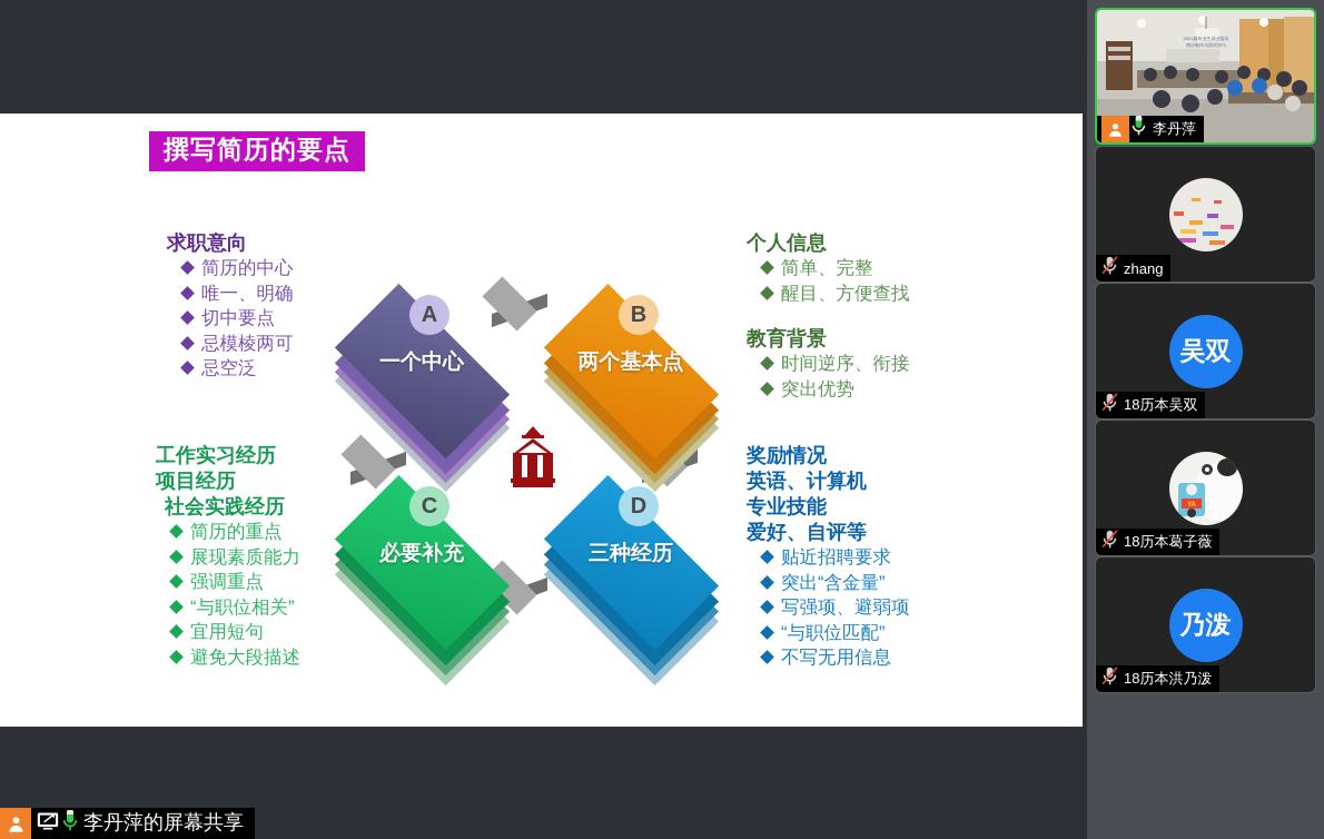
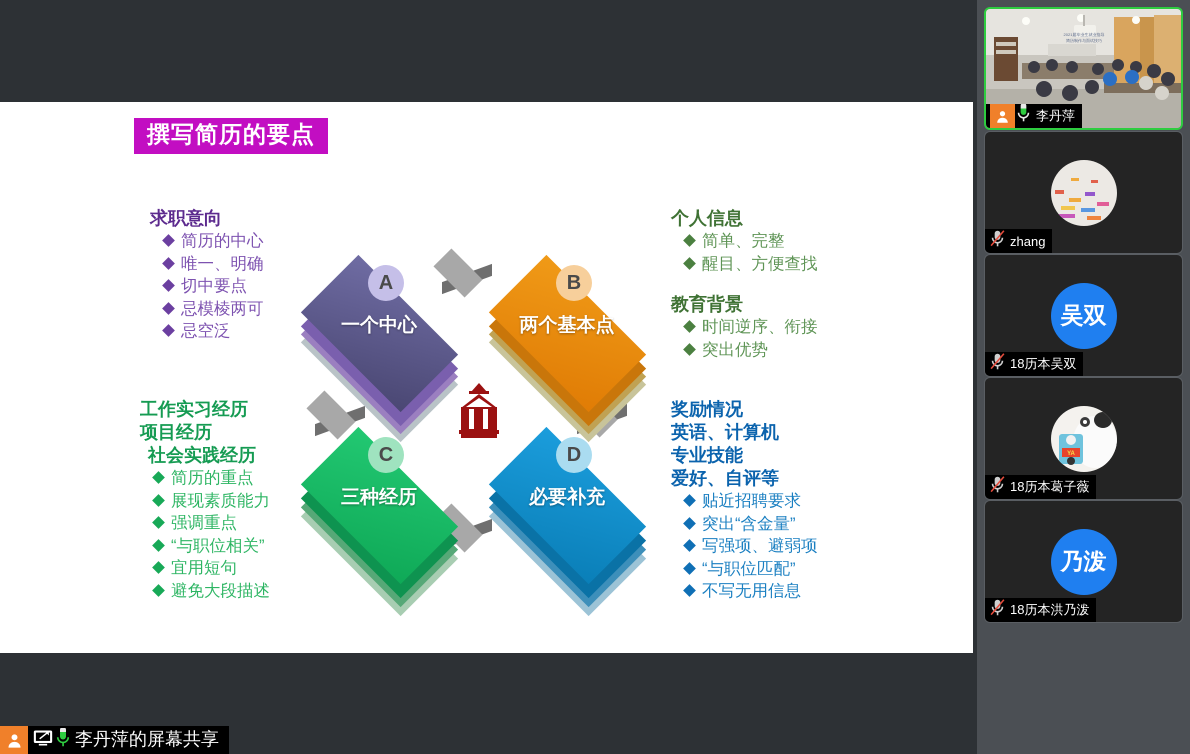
  撰写简历的要点
  求职意向
  简历的中心
  唯一、明确
  切中要点
  忌模棱两可
  忌空泛
  工作实习经历
  项目经历
  社会实践经历
  简历的重点
  展现素质能力
  强调重点
  “与职位相关”
  宜用短句
  避免大段描述
  个人信息
  简单、完整
  醒目、方便查找
  教育背景
  时间逆序、衔接
  突出优势
  奖励情况
  英语、计算机
  专业技能
  爱好、自评等
  贴近招聘要求
  突出“含金量”
  写强项、避弱项
  “与职位匹配”
  不写无用信息
  A
  一个中心
  B
  两个基本点
  C
- 必要补充
+ 三种经历
  D
- 三种经历
+ 必要补充
  李丹萍
  zhang
  吴双
  18历本吴双
  18历本葛子薇
  乃泼
  18历本洪乃泼
  李丹萍的屏幕共享
